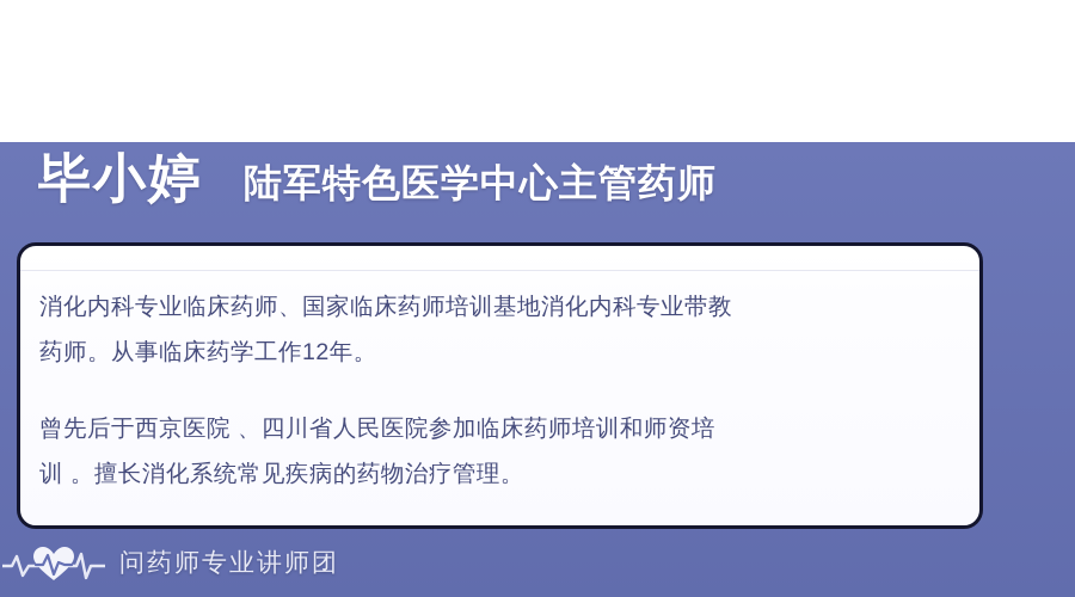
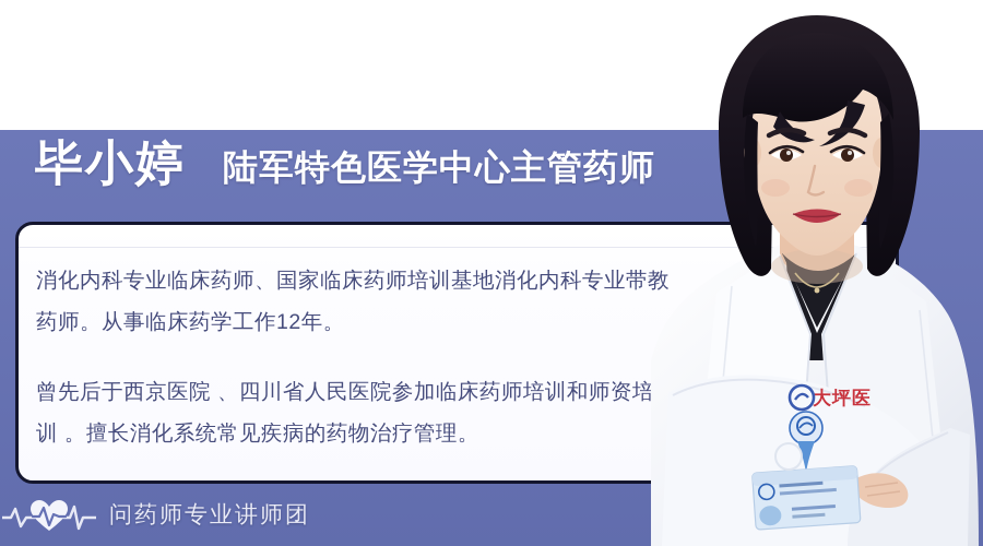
  毕小婷
  陆军特色医学中心主管药师
  消化内科专业临床药师、国家临床药师培训基地消化内科专业带教药师。从事临床药学工作12年。
  曾先后于西京医院 、四川省人民医院参加临床药师培训和师资培训 。擅长消化系统常见疾病的药物治疗管理。
+ 大坪医
  问药师专业讲师团
